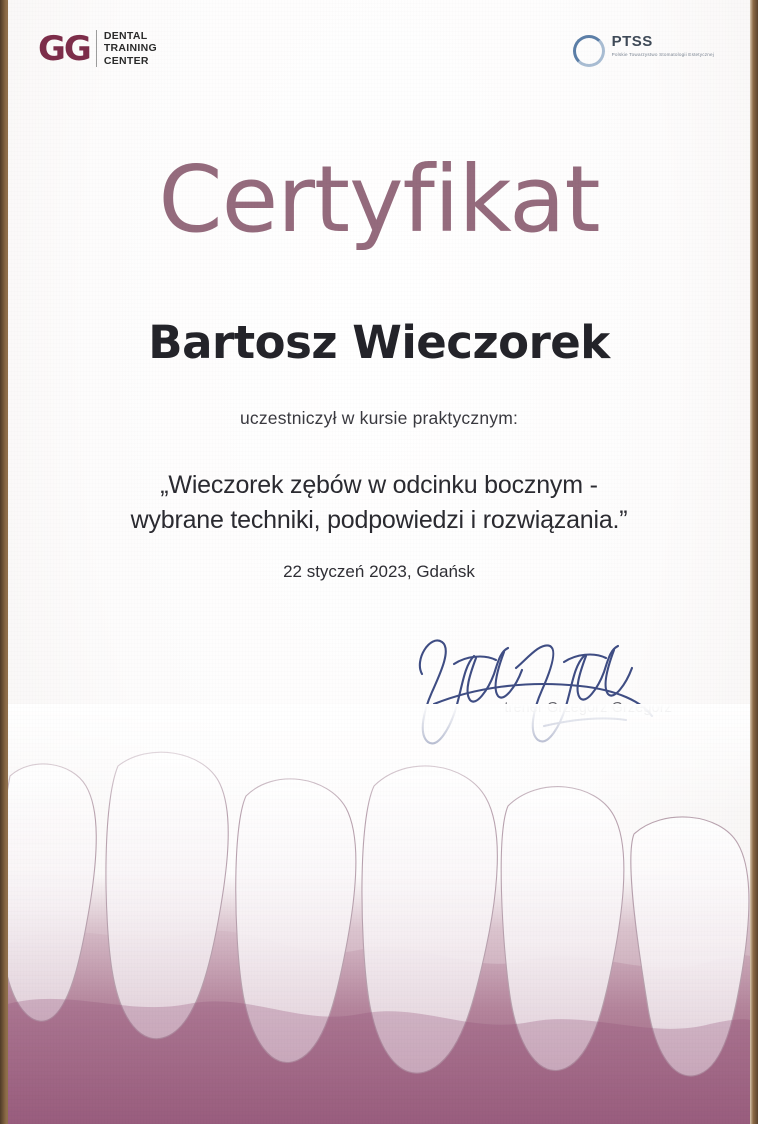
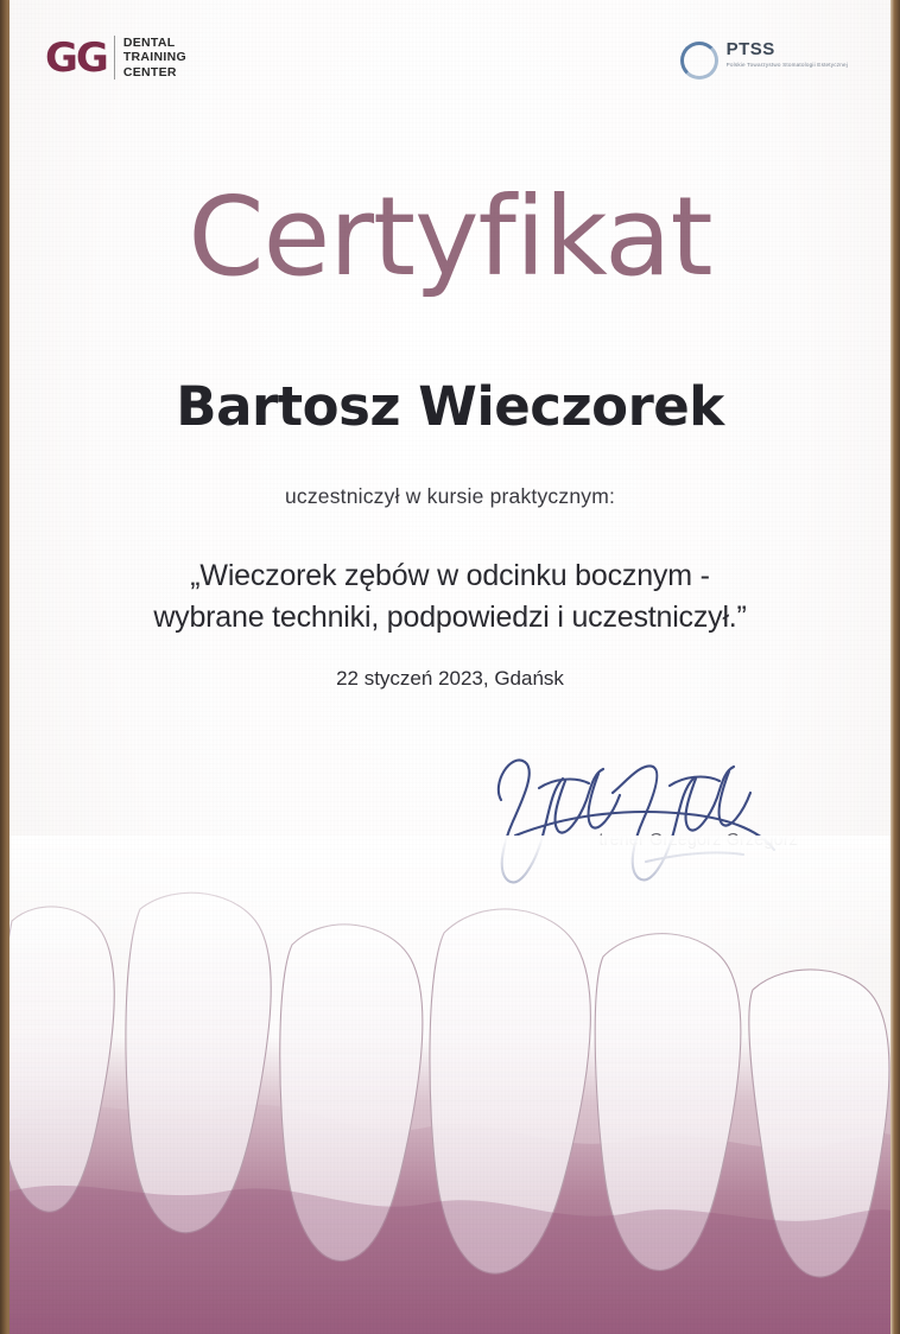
  GG
  DENTAL
  TRAINING
  CENTER
  PTSS
  Certyfikat
  Bartosz Wieczorek
  uczestniczył w kursie praktycznym:
  „Wieczorek zębów w odcinku bocznym -
- wybrane techniki, podpowiedzi i rozwiązania.”
+ wybrane techniki, podpowiedzi i uczestniczył.”
  22 styczeń 2023, Gdańsk
